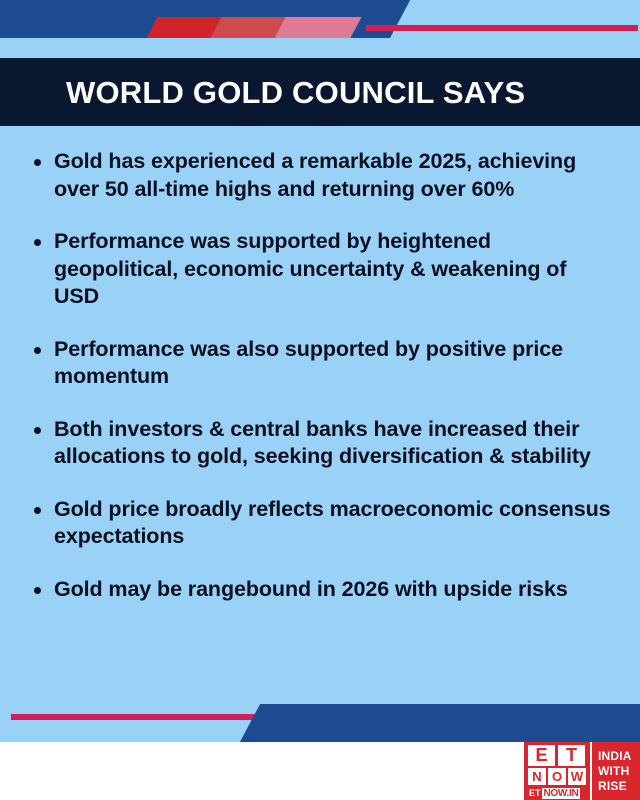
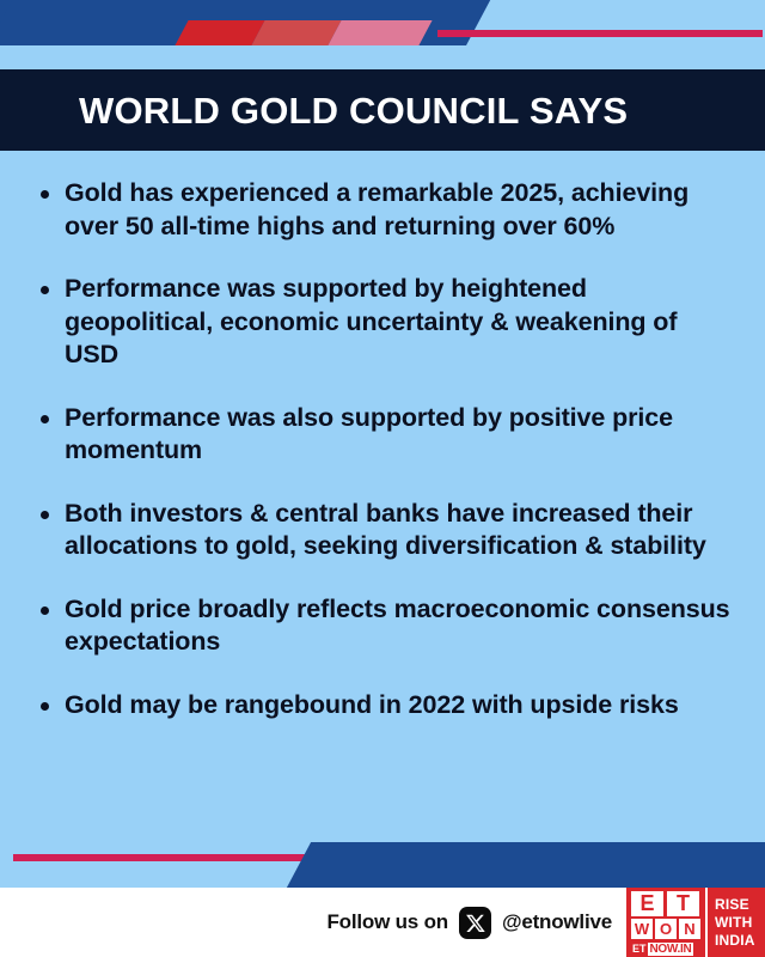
  WORLD GOLD COUNCIL SAYS
  Gold has experienced a remarkable 2025, achieving over 50 all-time highs and returning over 60%
  Performance was supported by heightened geopolitical, economic uncertainty & weakening of USD
  Performance was also supported by positive price momentum
  Both investors & central banks have increased their allocations to gold, seeking diversification & stability
  Gold price broadly reflects macroeconomic consensus expectations
- Gold may be rangebound in 2026 with upside risks
+ Gold may be rangebound in 2022 with upside risks
+ Follow us on
+ @etnowlive
  E
  T
- N
+ W
  O
- W
+ N
  ET
  NOW.IN
- INDIA
+ RISE
  WITH
- RISE
+ INDIA
